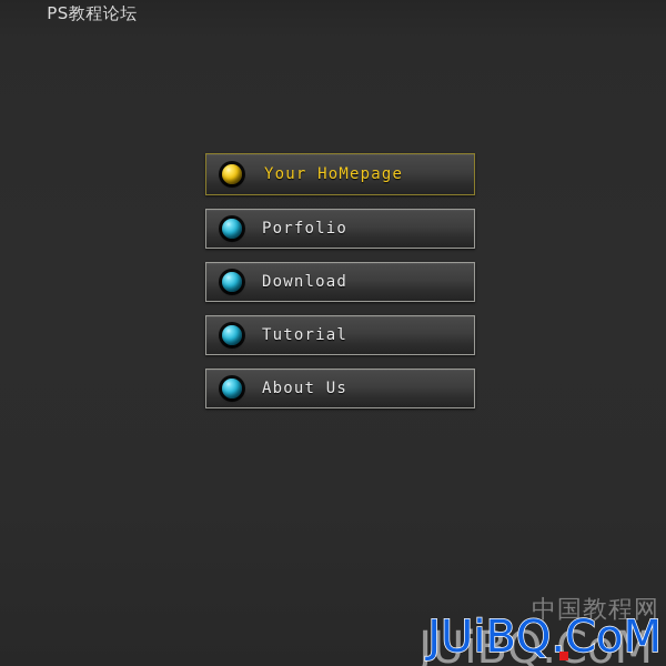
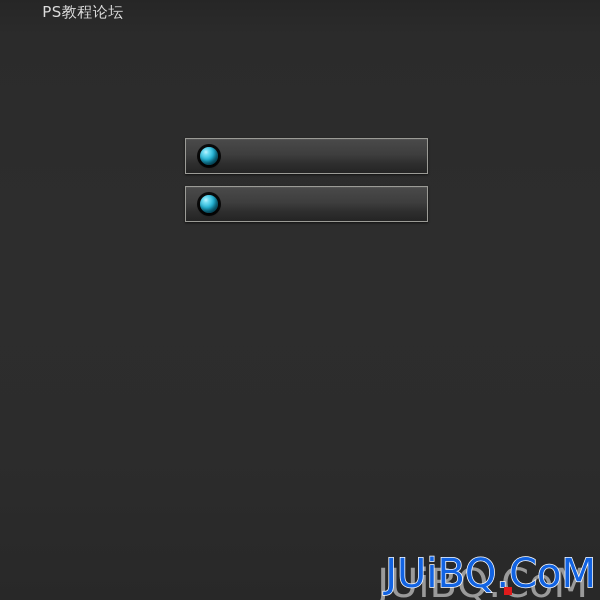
  PS教程论坛
- Your HoMepage
- Porfolio
- Download
- Tutorial
- About Us
- 中国教程网
  JUiBQ.CoM
  JUiBQ.CoM
